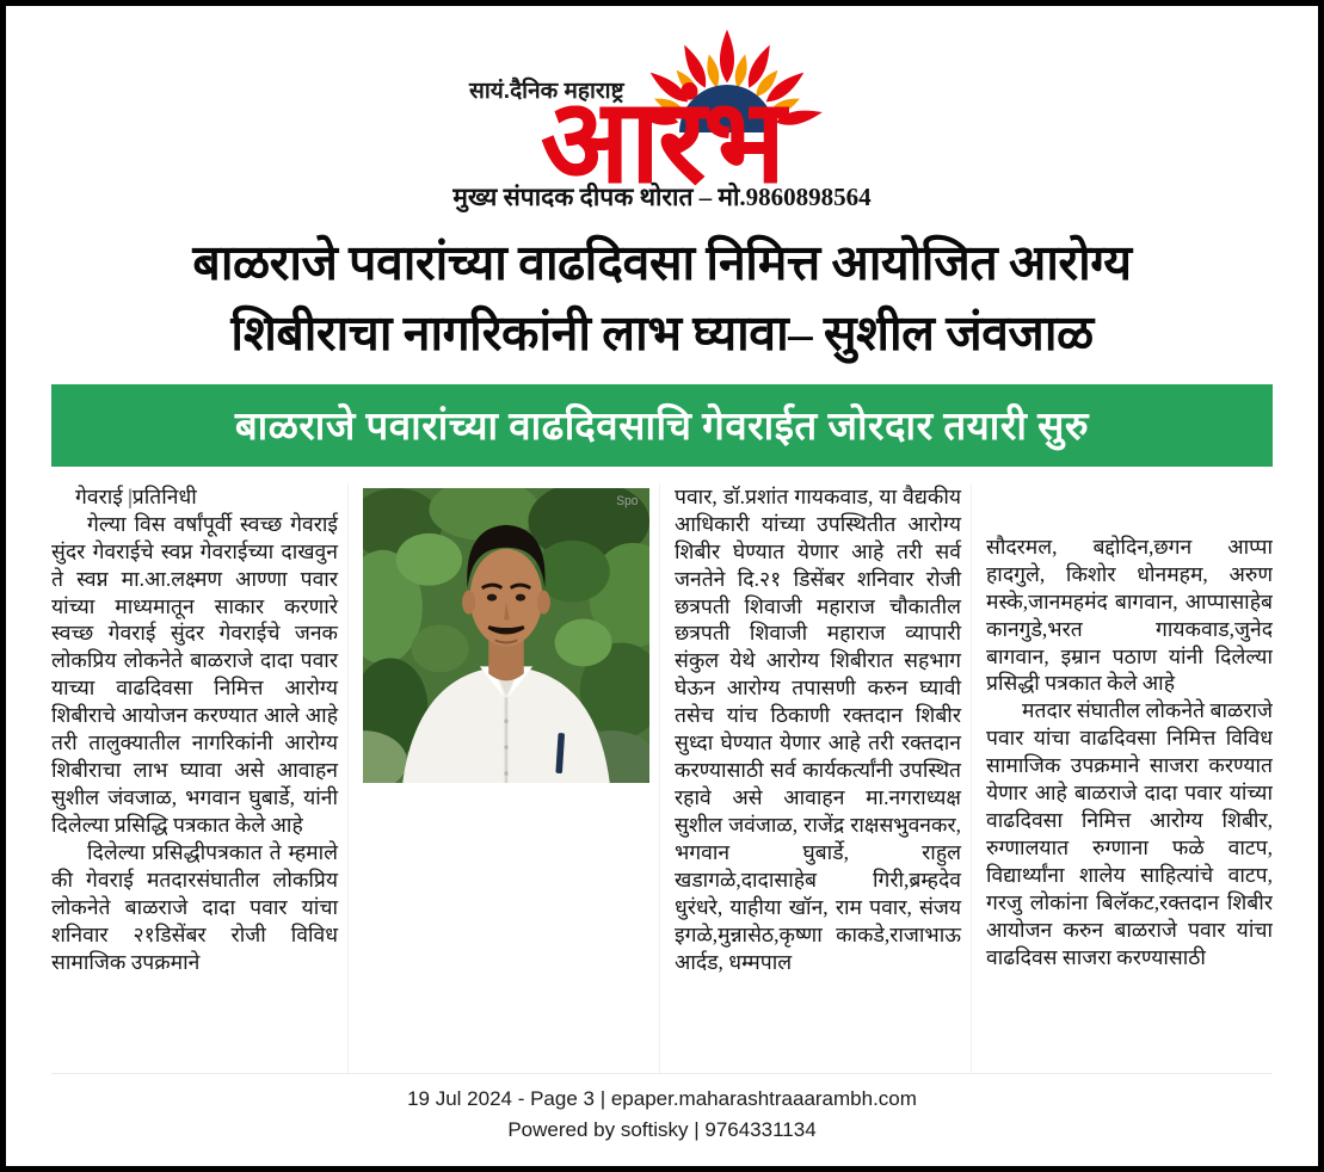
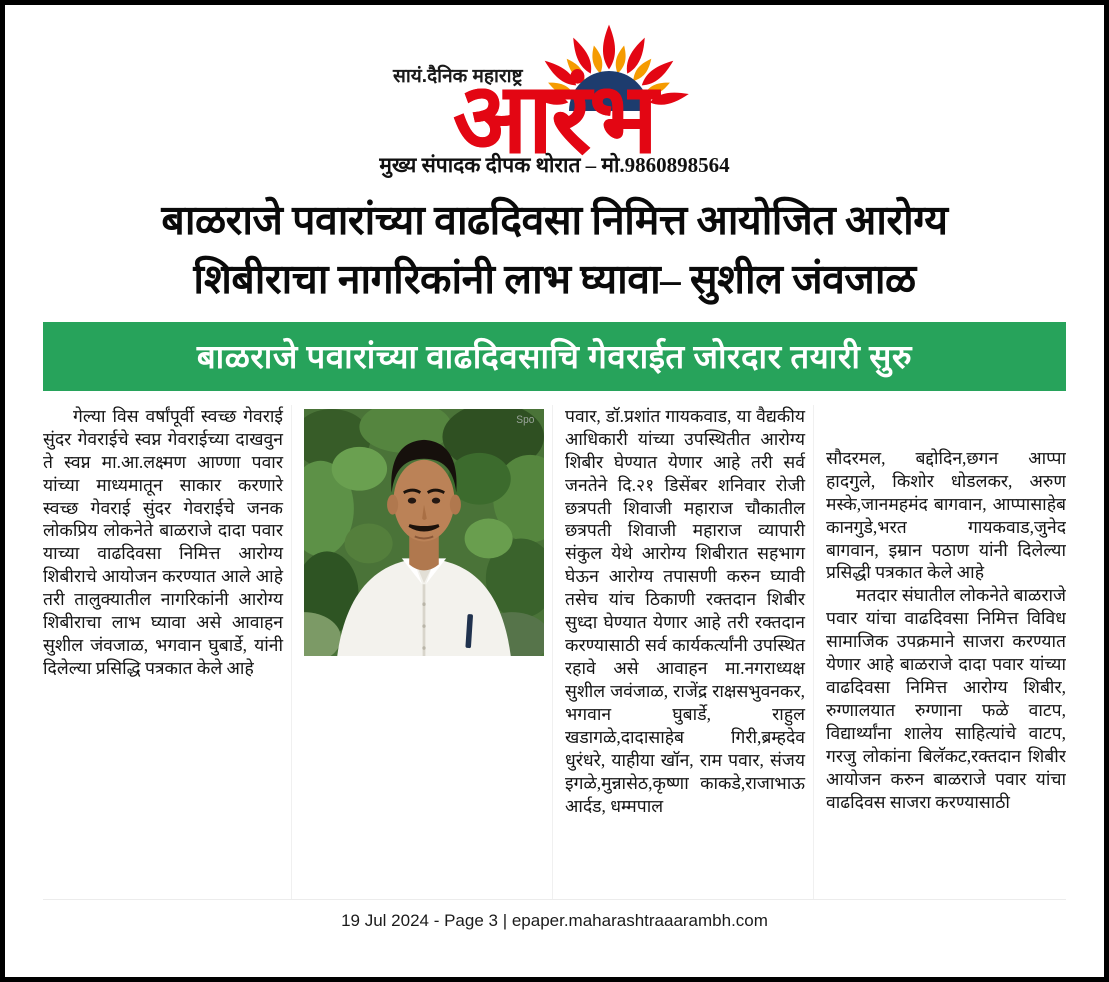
  सायं.दैनिक महाराष्ट्र
  आरंभ
  मुख्य संपादक दीपक थोरात – मो.9860898564
  बाळराजे पवारांच्या वाढदिवसा निमित्त आयोजित आरोग्य
  शिबीराचा नागरिकांनी लाभ घ्यावा– सुशील जंवजाळ
  बाळराजे पवारांच्या वाढदिवसाचि गेवराईत जोरदार तयारी सुरु
- गेवराई |प्रतिनिधी
  गेल्या विस वर्षांपूर्वी स्वच्छ गेवराई सुंदर गेवराईचे स्वप्न गेवराईच्या दाखवुन ते स्वप्न मा.आ.लक्ष्मण आण्णा पवार यांच्या माध्यमातून साकार करणारे स्वच्छ गेवराई सुंदर गेवराईचे जनक लोकप्रिय लोकनेते बाळराजे दादा पवार याच्या वाढदिवसा निमित्त आरोग्य शिबीराचे आयोजन करण्यात आले आहे तरी तालुक्यातील नागरिकांनी आरोग्य शिबीराचा लाभ घ्यावा असे आवाहन सुशील जंवजाळ, भगवान घुबार्डे, यांनी दिलेल्या प्रसिद्धि पत्रकात केले आहे
- दिलेल्या प्रसिद्धीपत्रकात ते म्हमाले की गेवराई मतदारसंघातील लोकप्रिय लोकनेते बाळराजे दादा पवार यांचा शनिवार २१डिसेंबर रोजी विविध सामाजिक उपक्रमाने
  Spo
  पवार, डॉ.प्रशांत गायकवाड, या वैद्यकीय आधिकारी यांच्या उपस्थितीत आरोग्य शिबीर घेण्यात येणार आहे तरी सर्व जनतेने दि.२१ डिसेंबर शनिवार रोजी छत्रपती शिवाजी महाराज चौकातील छत्रपती शिवाजी महाराज व्यापारी संकुल येथे आरोग्य शिबीरात सहभाग घेऊन आरोग्य तपासणी करुन घ्यावी तसेच यांच ठिकाणी रक्तदान शिबीर सुध्दा घेण्यात येणार आहे तरी रक्तदान करण्यासाठी सर्व कार्यकर्त्यांनी उपस्थित रहावे असे आवाहन मा.नगराध्यक्ष सुशील जवंजाळ, राजेंद्र राक्षसभुवनकर, भगवान घुबार्डे, राहुल खडागळे,दादासाहेब गिरी,ब्रम्हदेव धुरंधरे, याहीया खॉन, राम पवार, संजय इगळे,मुन्नासेठ,कृष्णा काकडे,राजाभाऊ आर्दड, धम्मपाल
- सौदरमल, बद्दोदिन,छगन आप्पा हादगुले, किशोर धोनमहम, अरुण मस्के,जानमहमंद बागवान, आप्पासाहेब कानगुडे,भरत गायकवाड,जुनेद बागवान, इम्रान पठाण यांनी दिलेल्या प्रसिद्धी पत्रकात केले आहे
+ सौदरमल, बद्दोदिन,छगन आप्पा हादगुले, किशोर धोडलकर, अरुण मस्के,जानमहमंद बागवान, आप्पासाहेब कानगुडे,भरत गायकवाड,जुनेद बागवान, इम्रान पठाण यांनी दिलेल्या प्रसिद्धी पत्रकात केले आहे
  मतदार संघातील लोकनेते बाळराजे पवार यांचा वाढदिवसा निमित्त विविध सामाजिक उपक्रमाने साजरा करण्यात येणार आहे बाळराजे दादा पवार यांच्या वाढदिवसा निमित्त आरोग्य शिबीर, रुग्णालयात रुग्णाना फळे वाटप, विद्यार्थ्यांना शालेय साहित्यांचे वाटप, गरजु लोकांना बिलॅकट,रक्तदान शिबीर आयोजन करुन बाळराजे पवार यांचा वाढदिवस साजरा करण्यासाठी
  19 Jul 2024 - Page 3 | epaper.maharashtraaarambh.com
- Powered by softisky | 9764331134
